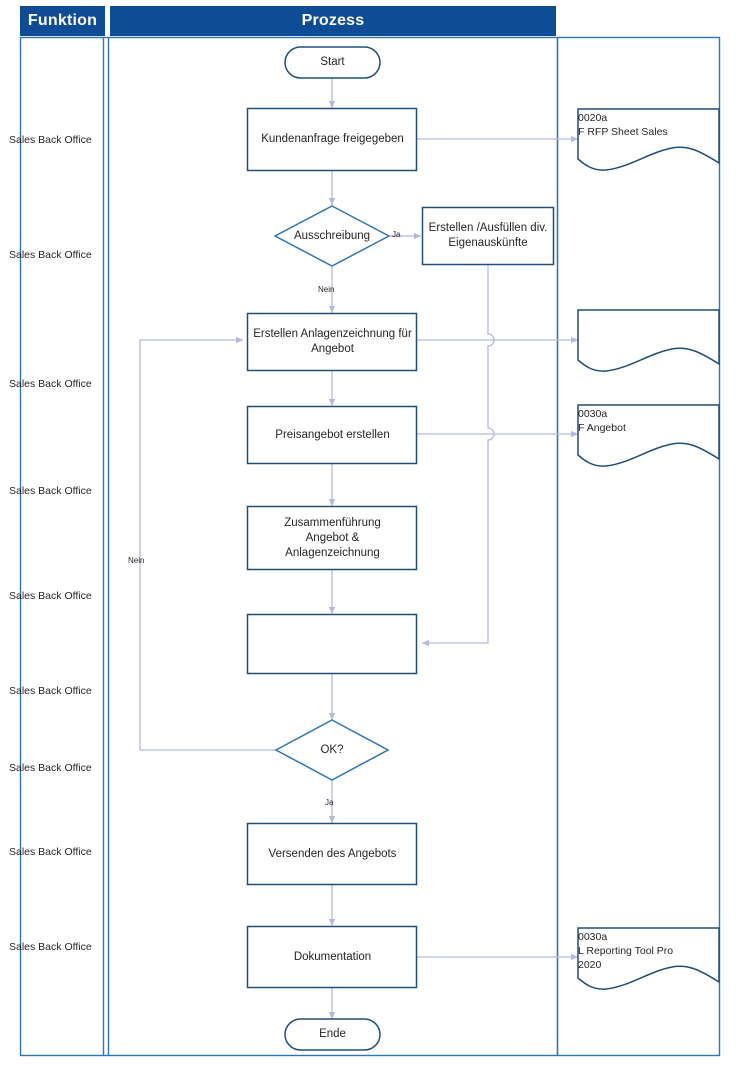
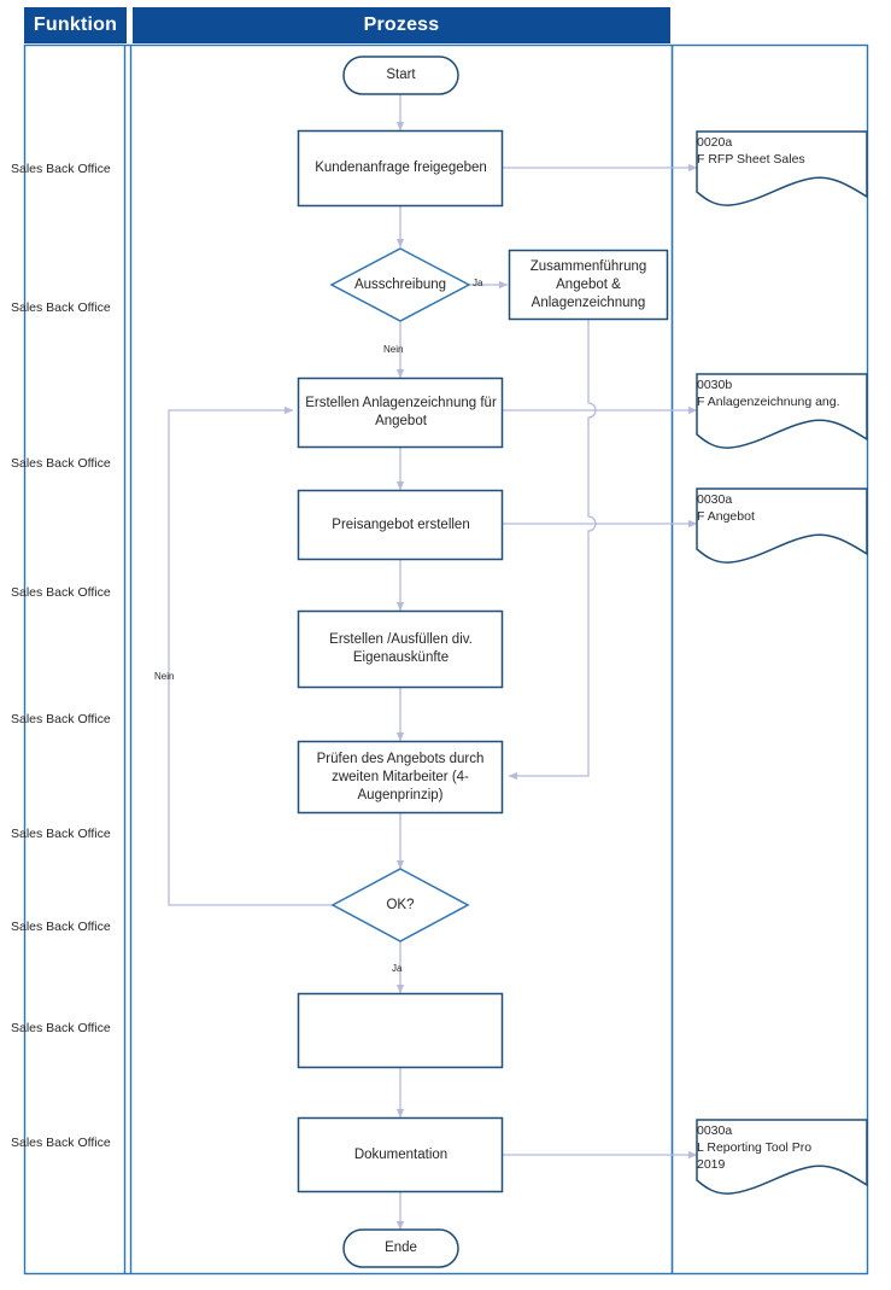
  Funktion
  Prozess
  Sales Back Office
  Sales Back Office
  Sales Back Office
  Sales Back Office
  Sales Back Office
  Sales Back Office
  Sales Back Office
  Sales Back Office
  Sales Back Office
  Start
  Kundenanfrage freigegeben
  Ausschreibung
- Erstellen /Ausfüllen div. Eigenauskünfte
+ Zusammenführung Angebot & Anlagenzeichnung
  Erstellen Anlagenzeichnung für Angebot
  Preisangebot erstellen
- Zusammenführung Angebot & Anlagenzeichnung
+ Erstellen /Ausfüllen div. Eigenauskünfte
+ Prüfen des Angebots durch zweiten Mitarbeiter (4-Augenprinzip)
  OK?
- Versenden des Angebots
  Dokumentation
  Ende
  Ja
  Nein
  Nein
  Ja
  0020a
  F RFP Sheet Sales
+ 0030b
+ F Anlagenzeichnung ang.
  0030a
  F Angebot
  0030a
  L Reporting Tool Pro
- 2020
+ 2019
